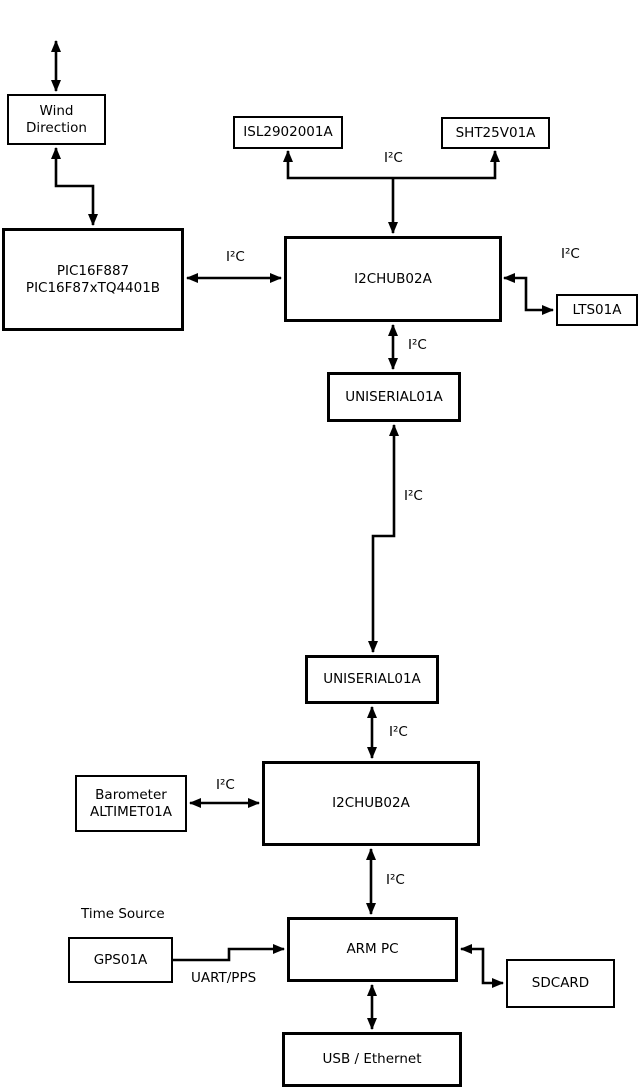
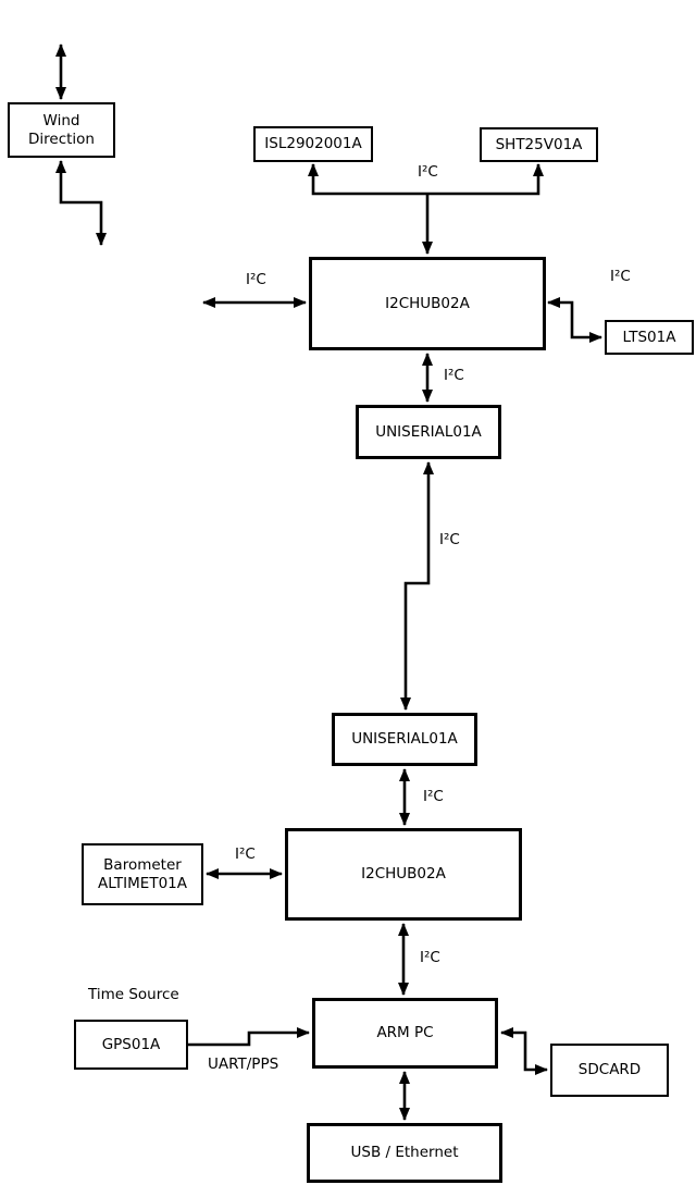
  Wind
  Direction
- PIC16F887
- PIC16F87xTQ4401B
  ISL2902001A
  SHT25V01A
  I2CHUB02A
  LTS01A
  UNISERIAL01A
  UNISERIAL01A
  Barometer
  ALTIMET01A
  I2CHUB02A
  GPS01A
  ARM PC
  SDCARD
  USB / Ethernet
  I²C
  I²C
  I²C
  I²C
  I²C
  I²C
  I²C
  I²C
  Time Source
  UART/PPS
